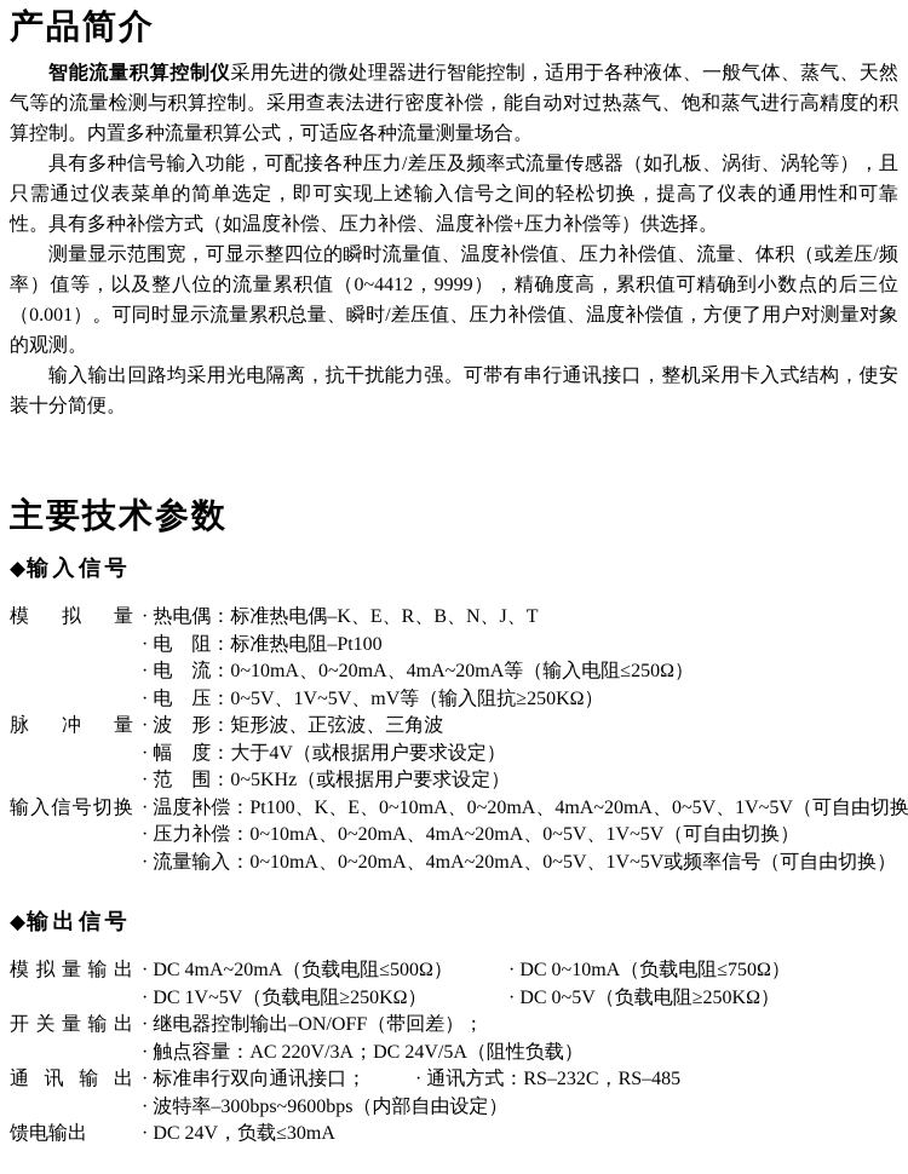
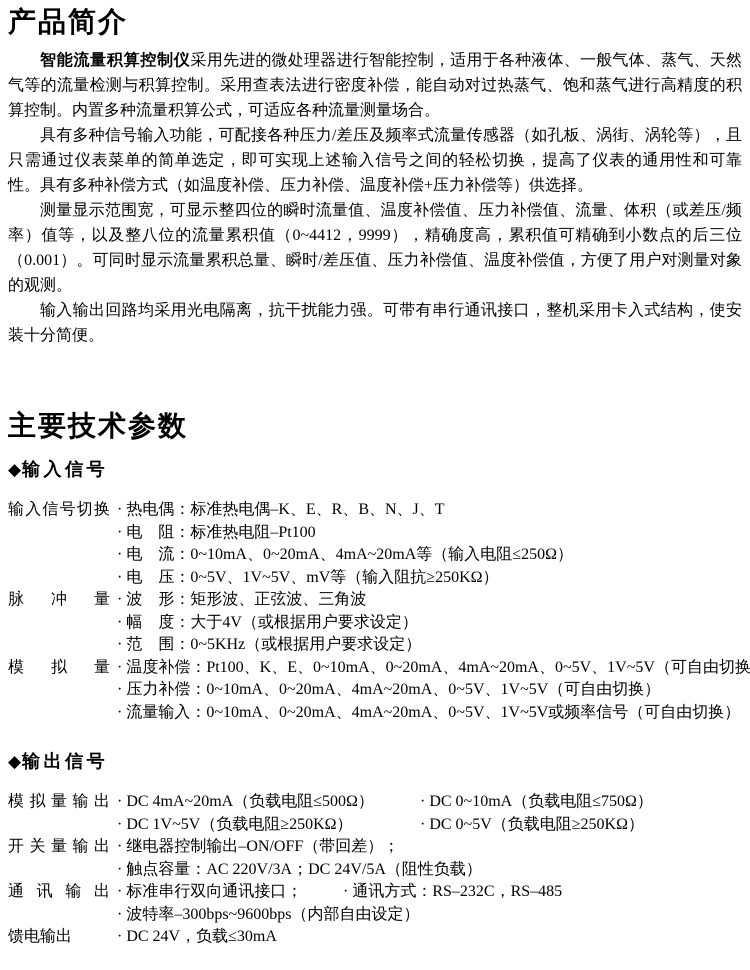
  产品简介
  智能流量积算控制仪采用先进的微处理器进行智能控制，适用于各种液体、一般气体、蒸气、天然气等的流量检测与积算控制。采用查表法进行密度补偿，能自动对过热蒸气、饱和蒸气进行高精度的积算控制。内置多种流量积算公式，可适应各种流量测量场合。
  具有多种信号输入功能，可配接各种压力/差压及频率式流量传感器（如孔板、涡街、涡轮等），且只需通过仪表菜单的简单选定，即可实现上述输入信号之间的轻松切换，提高了仪表的通用性和可靠性。具有多种补偿方式（如温度补偿、压力补偿、温度补偿+压力补偿等）供选择。
  测量显示范围宽，可显示整四位的瞬时流量值、温度补偿值、压力补偿值、流量、体积（或差压/频率）值等，以及整八位的流量累积值（0~4412，9999），精确度高，累积值可精确到小数点的后三位（0.001）。可同时显示流量累积总量、瞬时/差压值、压力补偿值、温度补偿值，方便了用户对测量对象的观测。
  输入输出回路均采用光电隔离，抗干扰能力强。可带有串行通讯接口，整机采用卡入式结构，使安装十分简便。
  主要技术参数
  ◆输入信号
- 模拟量 · 热电偶：标准热电偶–K、E、R、B、N、J、T
+ 输入信号切换 · 热电偶：标准热电偶–K、E、R、B、N、J、T
  · 电 阻：标准热电阻–Pt100
  · 电 流：0~10mA、0~20mA、4mA~20mA等（输入电阻≤250Ω）
  · 电 压：0~5V、1V~5V、mV等（输入阻抗≥250KΩ）
  脉冲量 · 波 形：矩形波、正弦波、三角波
  · 幅 度：大于4V（或根据用户要求设定）
  · 范 围：0~5KHz（或根据用户要求设定）
- 输入信号切换 · 温度补偿：Pt100、K、E、0~10mA、0~20mA、4mA~20mA、0~5V、1V~5V（可自由切换
+ 模拟量 · 温度补偿：Pt100、K、E、0~10mA、0~20mA、4mA~20mA、0~5V、1V~5V（可自由切换
  · 压力补偿：0~10mA、0~20mA、4mA~20mA、0~5V、1V~5V（可自由切换）
  · 流量输入：0~10mA、0~20mA、4mA~20mA、0~5V、1V~5V或频率信号（可自由切换）
  ◆输出信号
  模拟量输出 · DC 4mA~20mA（负载电阻≤500Ω）
  · DC 0~10mA（负载电阻≤750Ω）
  · DC 1V~5V（负载电阻≥250KΩ）
  · DC 0~5V（负载电阻≥250KΩ）
  开关量输出 · 继电器控制输出–ON/OFF（带回差）；
  · 触点容量：AC 220V/3A；DC 24V/5A（阻性负载）
  通讯输出 · 标准串行双向通讯接口；
  · 通讯方式：RS–232C，RS–485
  · 波特率–300bps~9600bps（内部自由设定）
  馈电输出 · DC 24V，负载≤30mA
